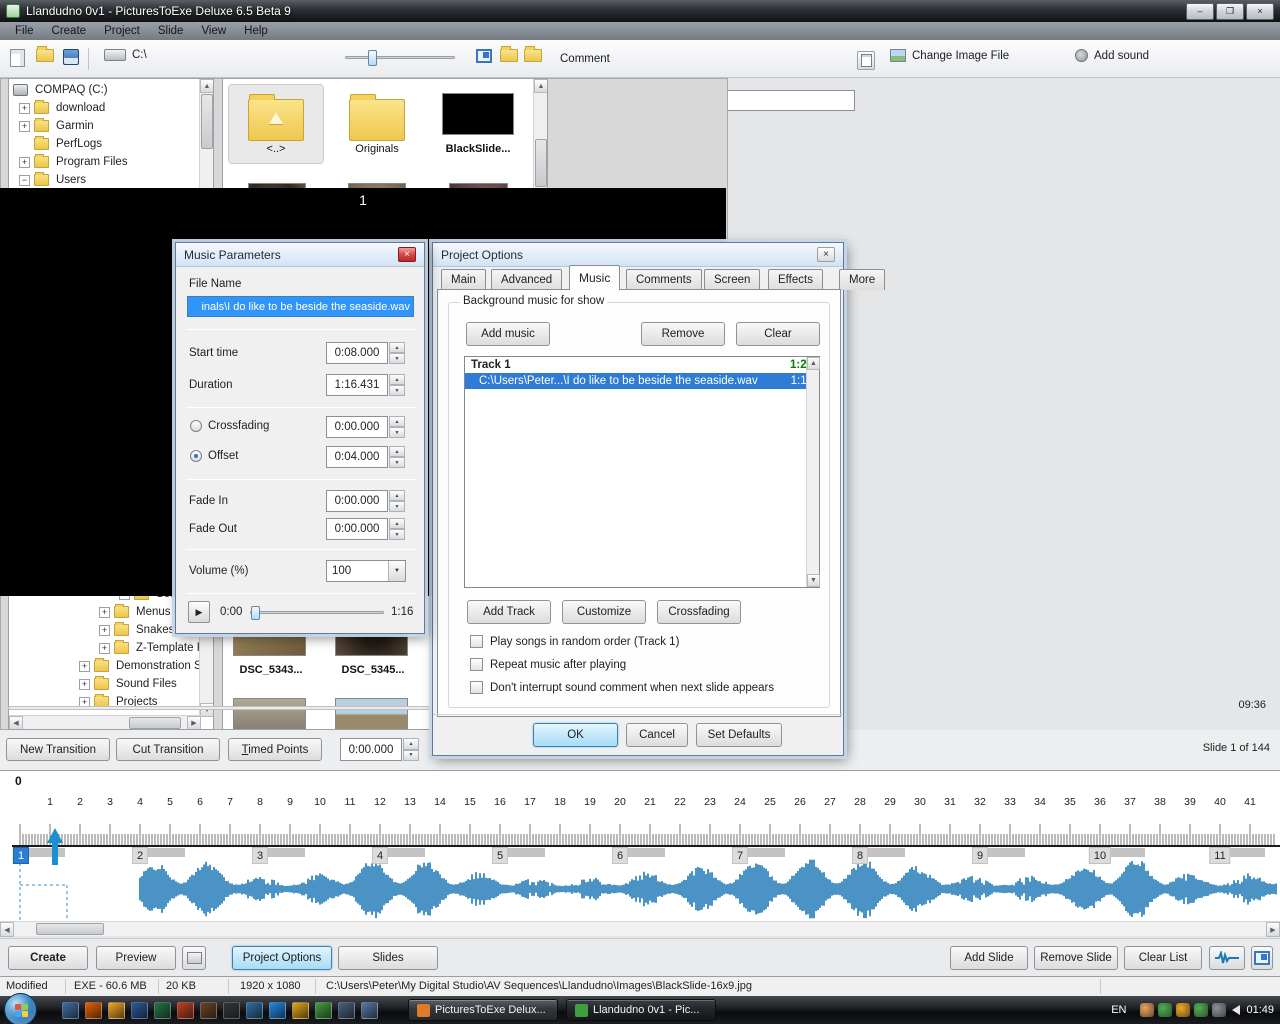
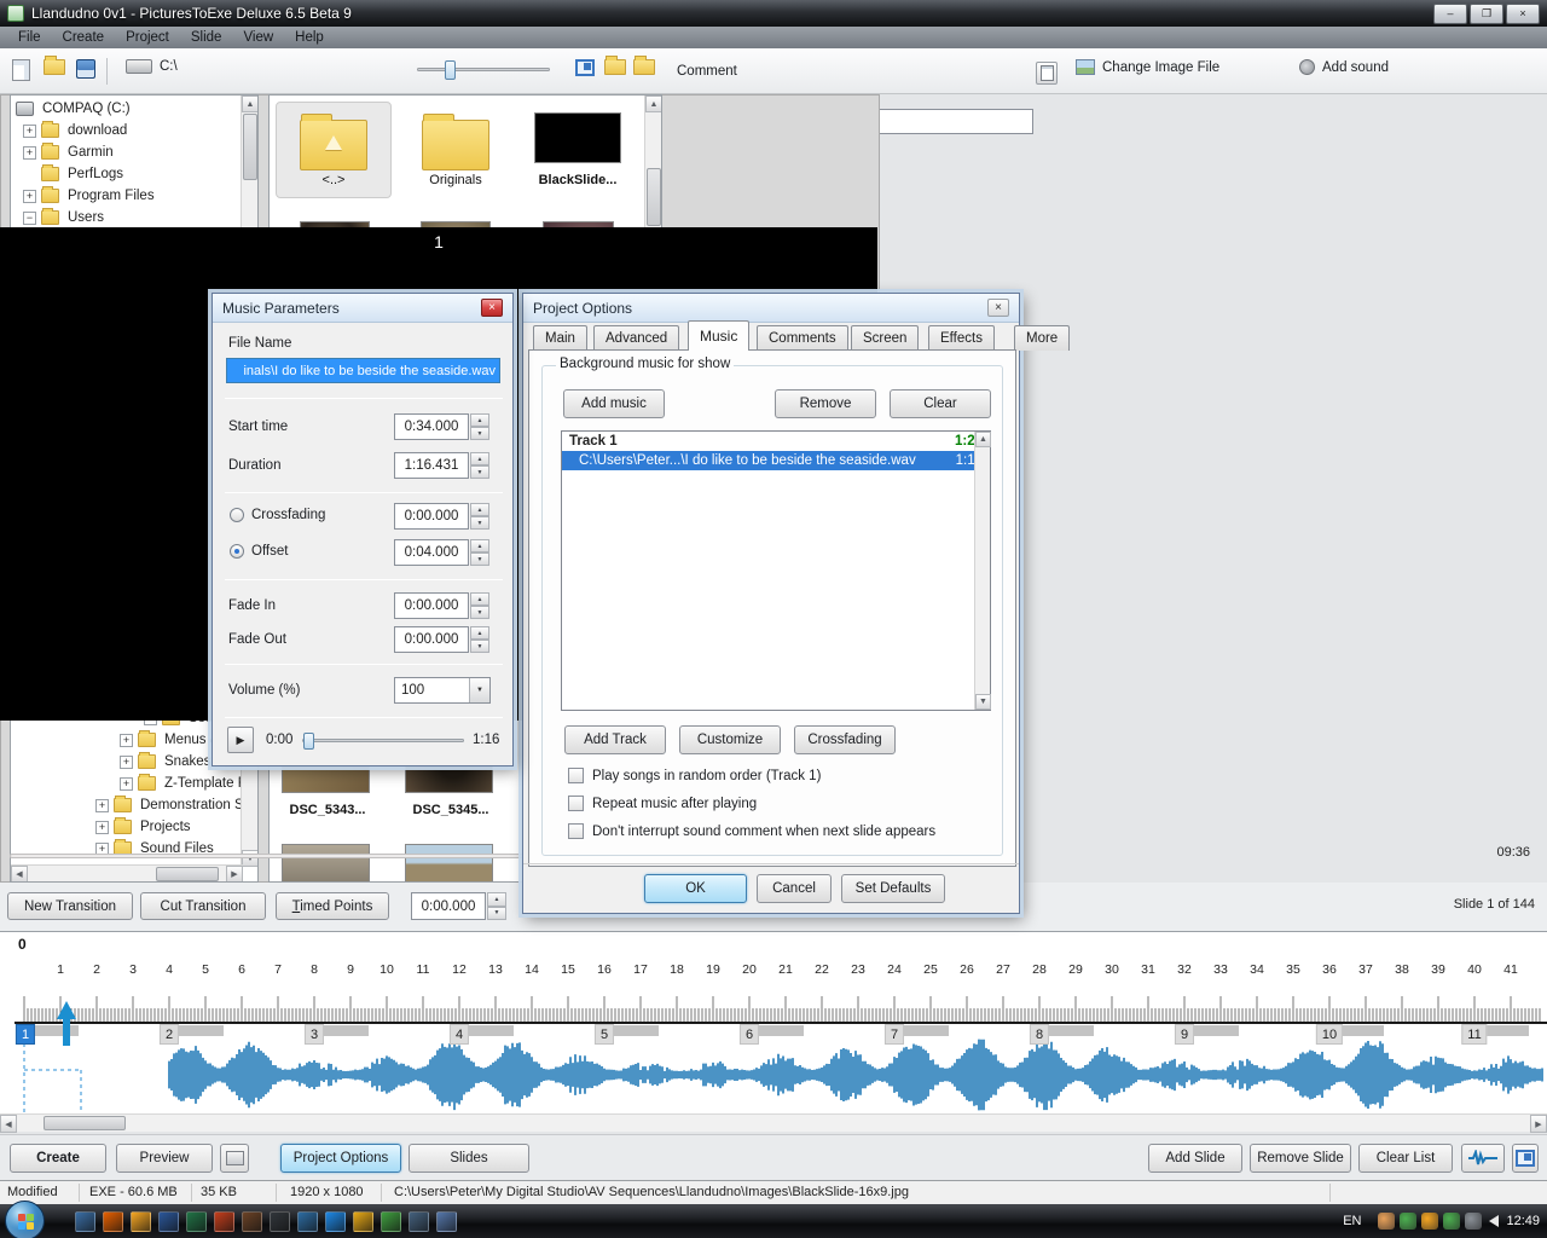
  Llandudno 0v1 - PicturesToExe Deluxe 6.5 Beta 9
  –
  ❐
  ×
  File
  Create
  Project
  Slide
  View
  Help
  C:\
  Comment
  Change Image File
  Add sound
  COMPAQ (C:)
  +
  download
  +
  Garmin
  PerfLogs
  +
  Program Files
  −
  Users
  +
  Menus
  +
  +
  Z-Template
  +
  Demonstration S
  +
- Sound Files
+ Projects
  +
- Projects
+ Sound Files
  <..>
  Originals
  BlackSlide...
  DSC_5343...
  DSC_5345...
  1
  09:36
  New Transition
  Cut Transition
  Timed Points
  0:00.000
  Slide 1 of 144
  0
  1
  2
  3
  4
  5
  6
  7
  8
  9
  10
  11
  12
  13
  14
  15
  16
  17
  18
  19
  20
  21
  22
  23
  24
  25
  26
  27
  28
  29
  30
  31
  32
  33
  34
  35
  36
  37
  38
  39
  40
  41
  1
  2
  3
  4
  5
  6
  7
  8
  9
  10
  11
  Create
  Preview
  Project Options
  Slides
  Add Slide
  Remove Slide
  Clear List
  Modified
  EXE - 60.6 MB
- 20 KB
+ 35 KB
  1920 x 1080
  C:\Users\Peter\My Digital Studio\AV Sequences\Llandudno\Images\BlackSlide-16x9.jpg
- PicturesToExe Delux...
- Llandudno 0v1 - Pic...
  EN
- 01:49
+ 12:49
  Music Parameters
  ×
  File Name
  inals\I do like to be beside the seaside.wav
  Start time
- 0:08.000
+ 0:34.000
  Duration
  1:16.431
  Crossfading
  0:00.000
  Offset
  0:04.000
  Fade In
  0:00.000
  Fade Out
  0:00.000
  Volume (%)
  100
  ▶
  0:00
  1:16
  Project Options
  ×
  Main
  Advanced
  Music
  Comments
  Screen
  Effects
  More
  Background music for show
  Add music
  Remove
  Clear
  Track 1
  1:2
  C:\Users\Peter...\I do like to be beside the seaside.wav
  1:1
  Add Track
  Customize
  Crossfading
  Play songs in random order (Track 1)
  Repeat music after playing
  Don't interrupt sound comment when next slide appears
  OK
  Cancel
  Set Defaults
